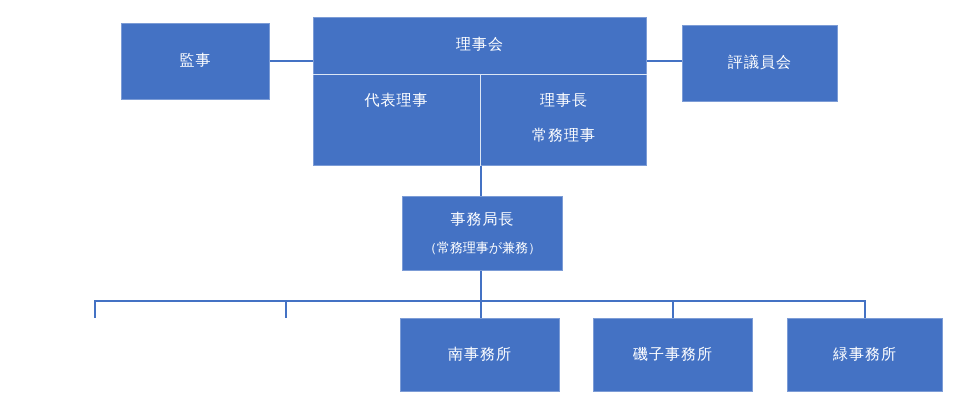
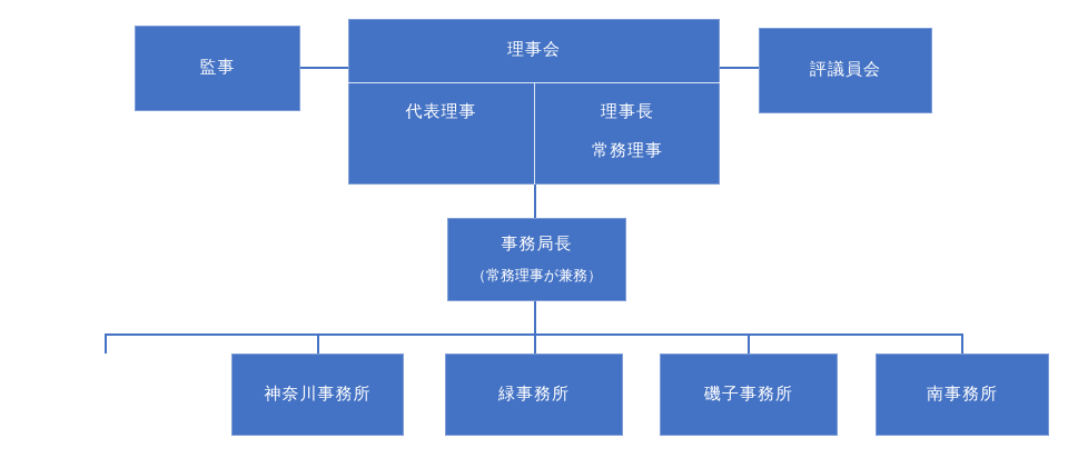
  監事
  理事会
  代表理事
  理事長
  常務理事
  評議員会
  事務局長
  （常務理事が兼務）
+ 神奈川事務所
- 南事務所
+ 緑事務所
  磯子事務所
- 緑事務所
+ 南事務所
